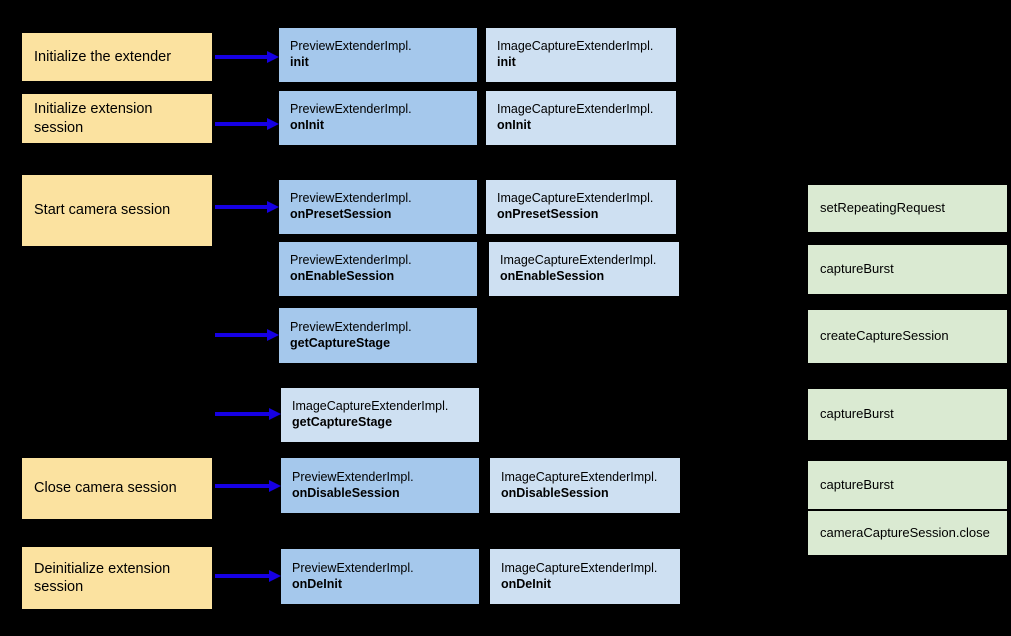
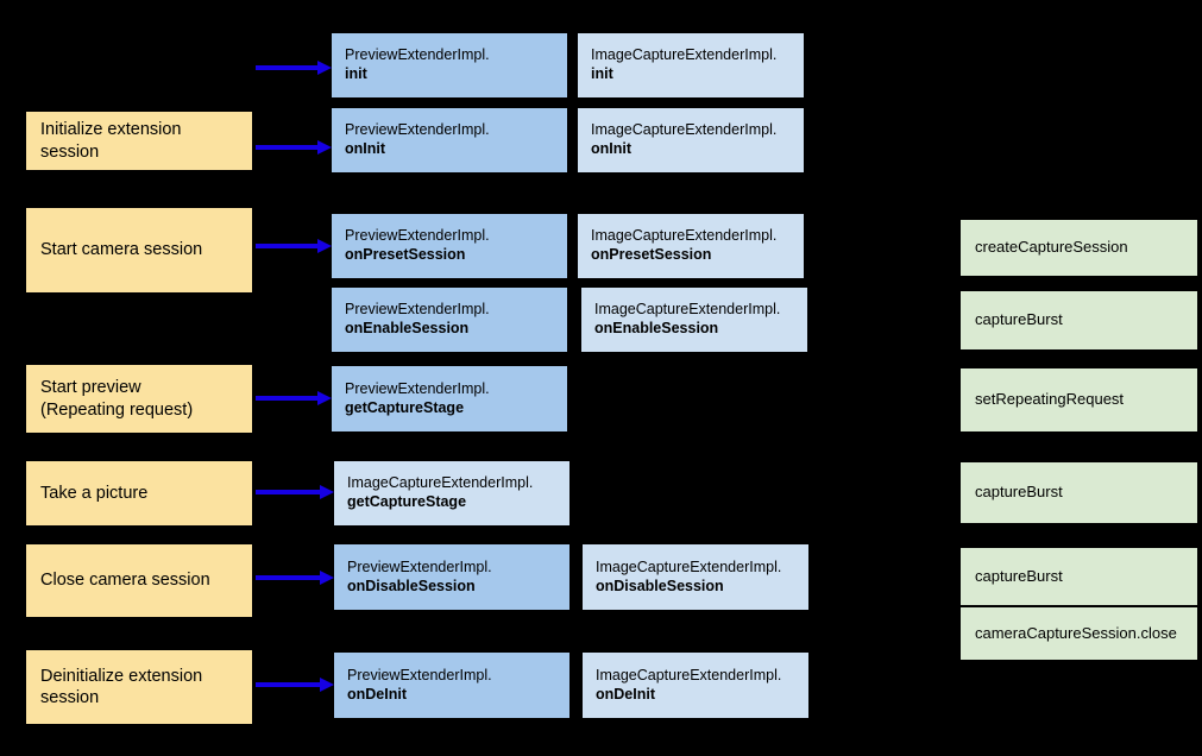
- Initialize the extender
  Initialize extension
  session
  Start camera session
+ Start preview
+ (Repeating request)
+ Take a picture
  Close camera session
  Deinitialize extension
  session
  PreviewExtenderImpl.
  init
  PreviewExtenderImpl.
  onInit
  PreviewExtenderImpl.
  onPresetSession
  PreviewExtenderImpl.
  onEnableSession
  PreviewExtenderImpl.
  getCaptureStage
  PreviewExtenderImpl.
  onDisableSession
  PreviewExtenderImpl.
  onDeInit
  ImageCaptureExtenderImpl.
  init
  ImageCaptureExtenderImpl.
  onInit
  ImageCaptureExtenderImpl.
  onPresetSession
  ImageCaptureExtenderImpl.
  onEnableSession
  ImageCaptureExtenderImpl.
  getCaptureStage
  ImageCaptureExtenderImpl.
  onDisableSession
  ImageCaptureExtenderImpl.
  onDeInit
- setRepeatingRequest
+ createCaptureSession
  captureBurst
- createCaptureSession
+ setRepeatingRequest
  captureBurst
  captureBurst
  cameraCaptureSession.close
